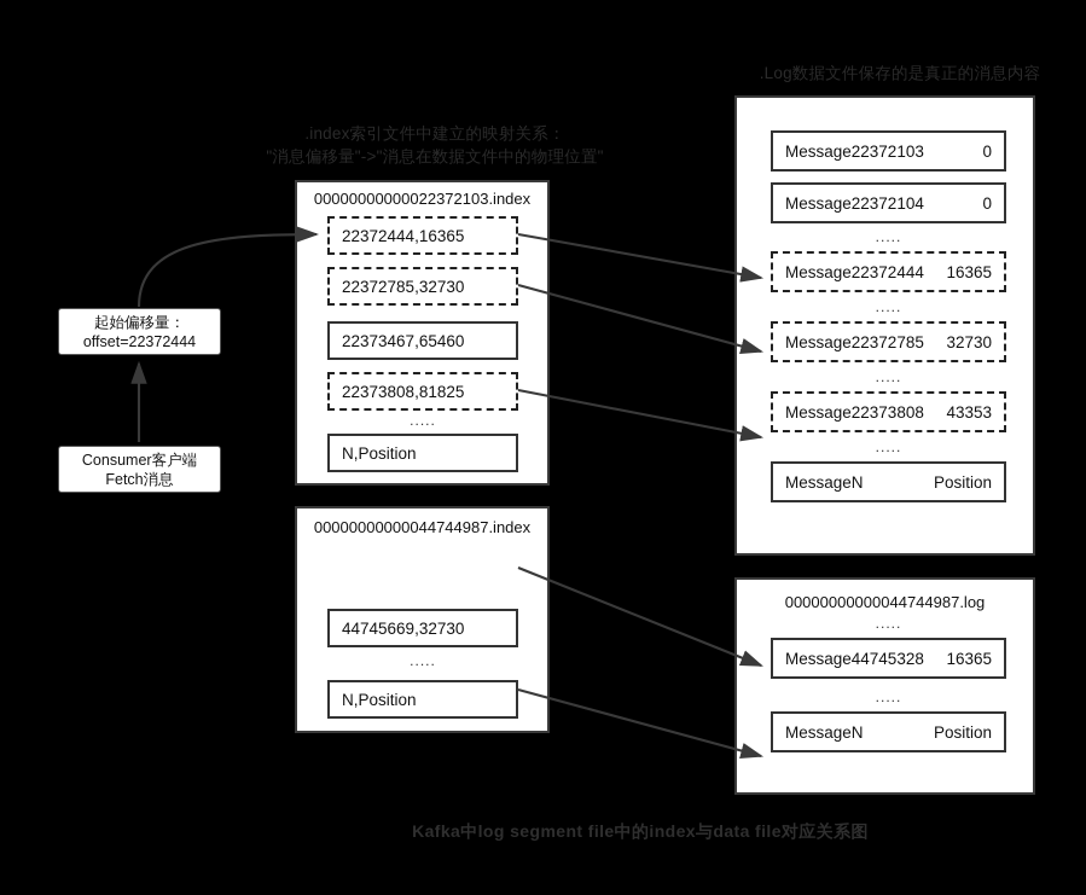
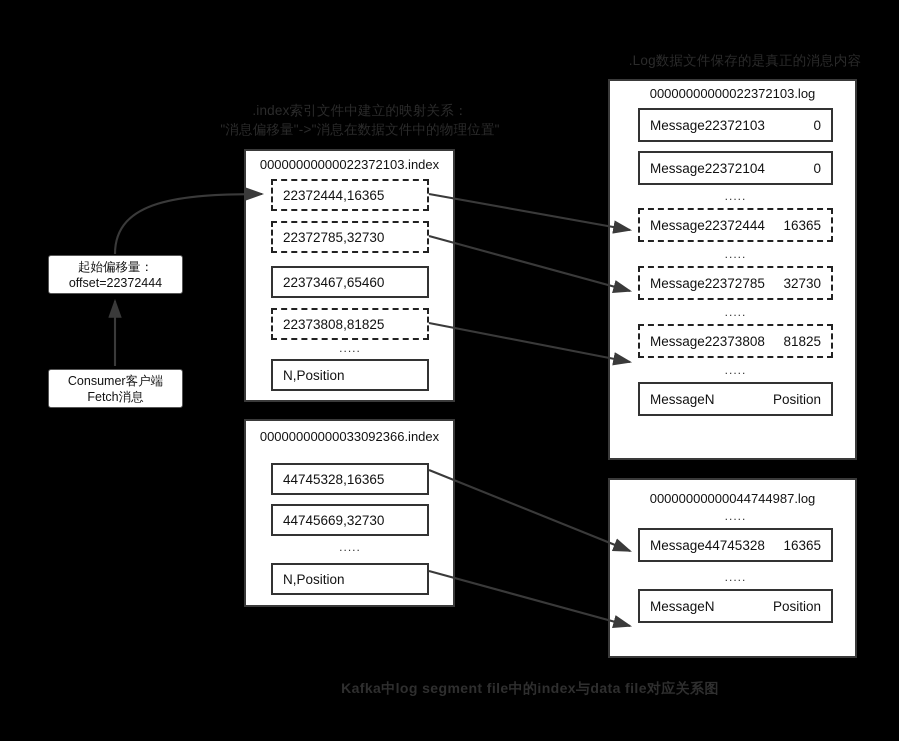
  .Log数据文件保存的是真正的消息内容
  .index索引文件中建立的映射关系：
  "消息偏移量"->"消息在数据文件中的物理位置"
  Kafka中log segment file中的index与data file对应关系图
  起始偏移量：
  offset=22372444
  Consumer客户端
  Fetch消息
  00000000000022372103.index
  22372444,16365
  22372785,32730
  22373467,65460
  22373808,81825
  .....
  N,Position
- 00000000000044744987.index
+ 00000000000033092366.index
+ 44745328,16365
  44745669,32730
  .....
  N,Position
+ 00000000000022372103.log
  Message22372103
  0
  Message22372104
  0
  .....
  Message22372444
  16365
  .....
  Message22372785
  32730
  .....
  Message22373808
- 43353
+ 81825
  .....
  MessageN
  Position
  00000000000044744987.log
  .....
  Message44745328
  16365
  .....
  MessageN
  Position
